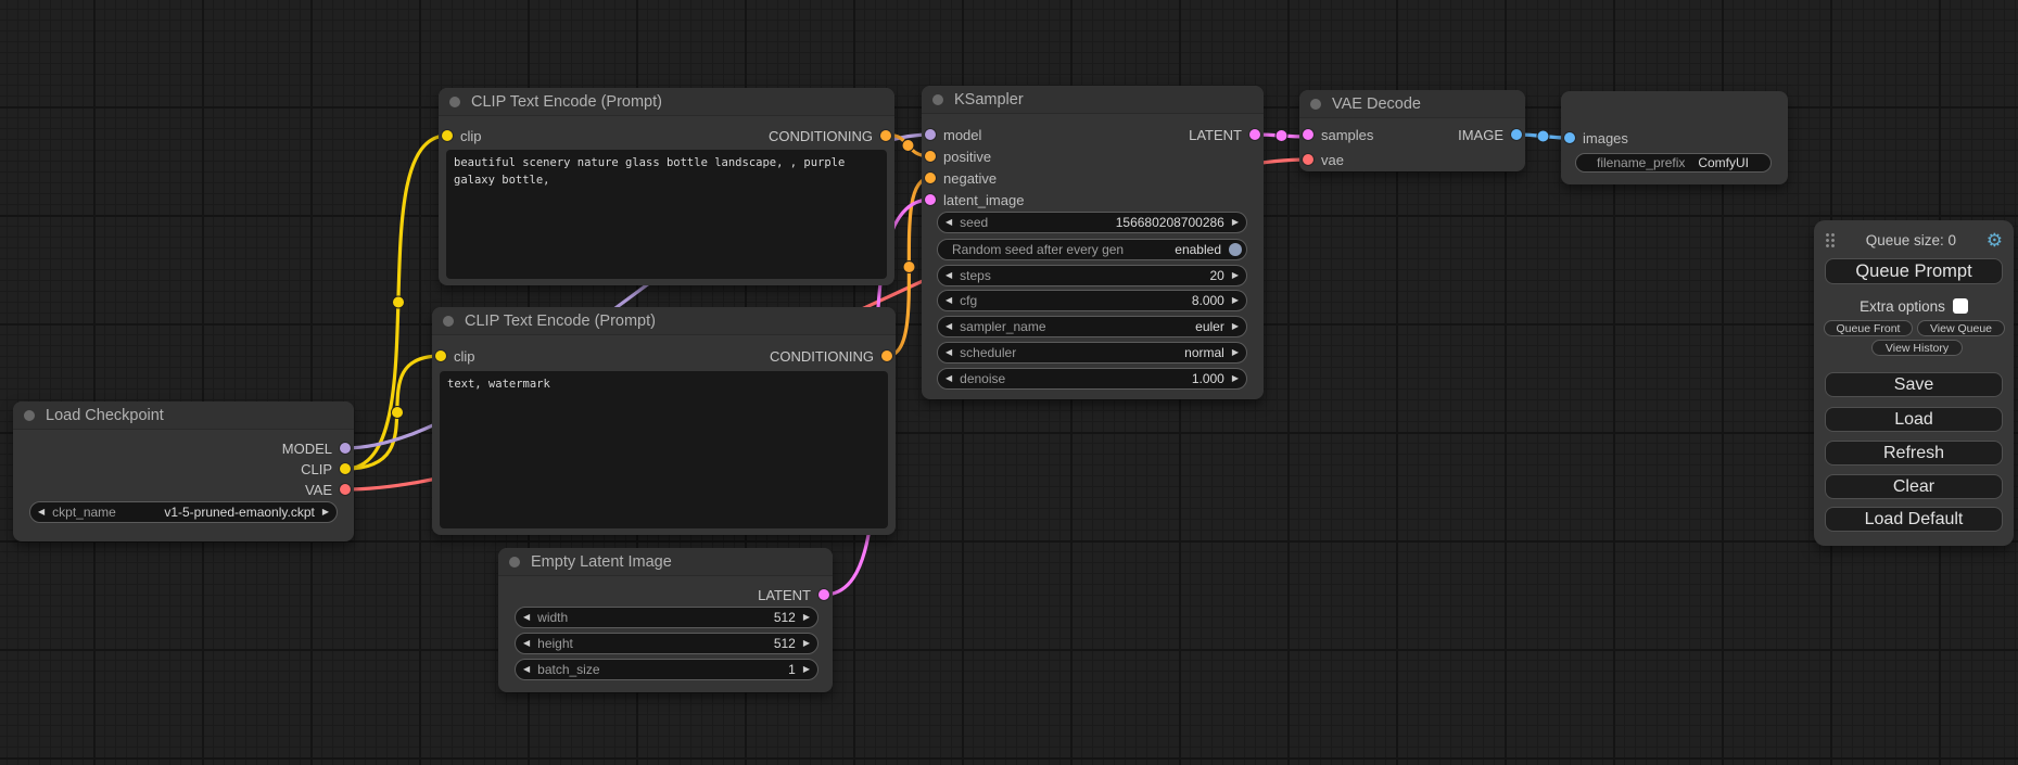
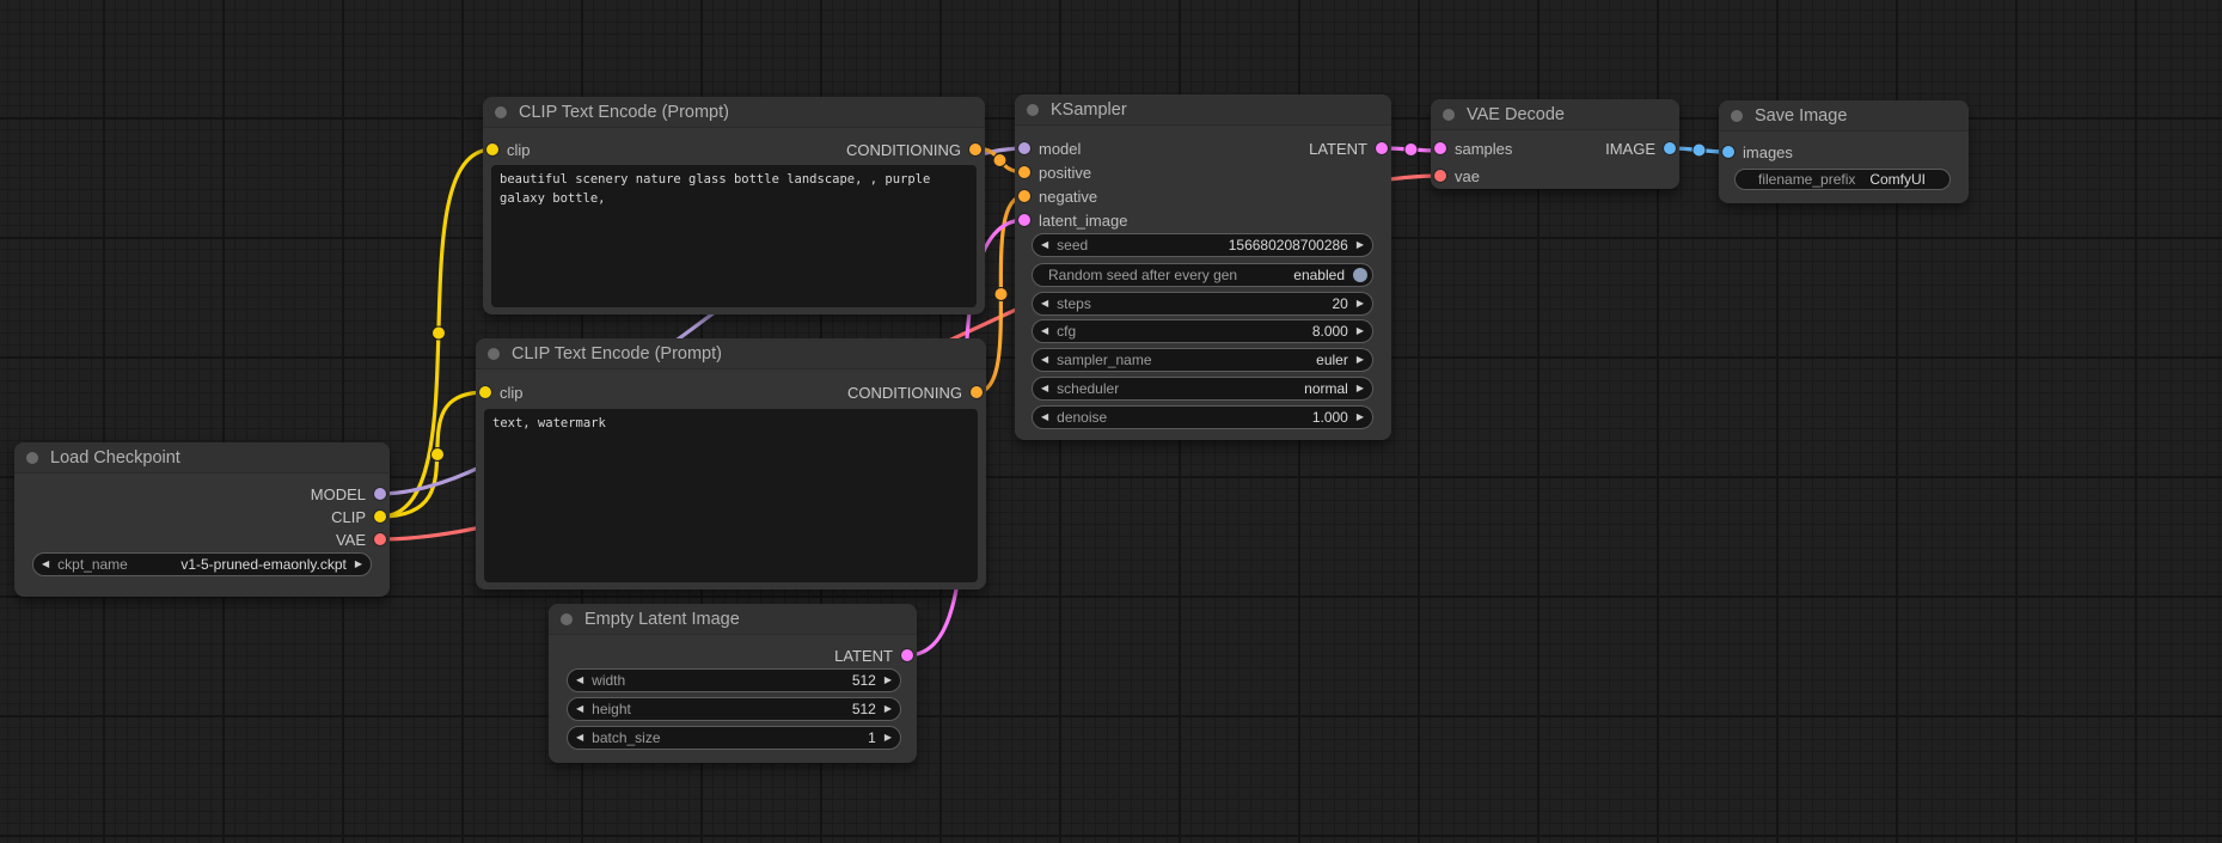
  Load Checkpoint
  MODEL
  CLIP
  VAE
  ◀
  ckpt_name
  v1-5-pruned-emaonly.ckpt
  ▶
  CLIP Text Encode (Prompt)
  clip
  CONDITIONING
  beautiful scenery nature glass bottle landscape, , purple galaxy bottle,
  CLIP Text Encode (Prompt)
  clip
  CONDITIONING
  text, watermark
  Empty Latent Image
  LATENT
  ◀
  width
  512
  ▶
  ◀
  height
  512
  ▶
  ◀
  batch_size
  1
  ▶
  KSampler
  model
  LATENT
  positive
  negative
  latent_image
  ◀
  seed
  156680208700286
  ▶
  Random seed after every gen
  enabled
  ◀
  steps
  20
  ▶
  ◀
  cfg
  8.000
  ▶
  ◀
  sampler_name
  euler
  ▶
  ◀
  scheduler
  normal
  ▶
  ◀
  denoise
  1.000
  ▶
  VAE Decode
  samples
  IMAGE
  vae
+ Save Image
  images
  filename_prefix
  ComfyUI
- Queue size: 0
- ⚙
- Queue Prompt
- Extra options
- Queue Front
- View Queue
- View History
- Save
- Load
- Refresh
- Clear
- Load Default
